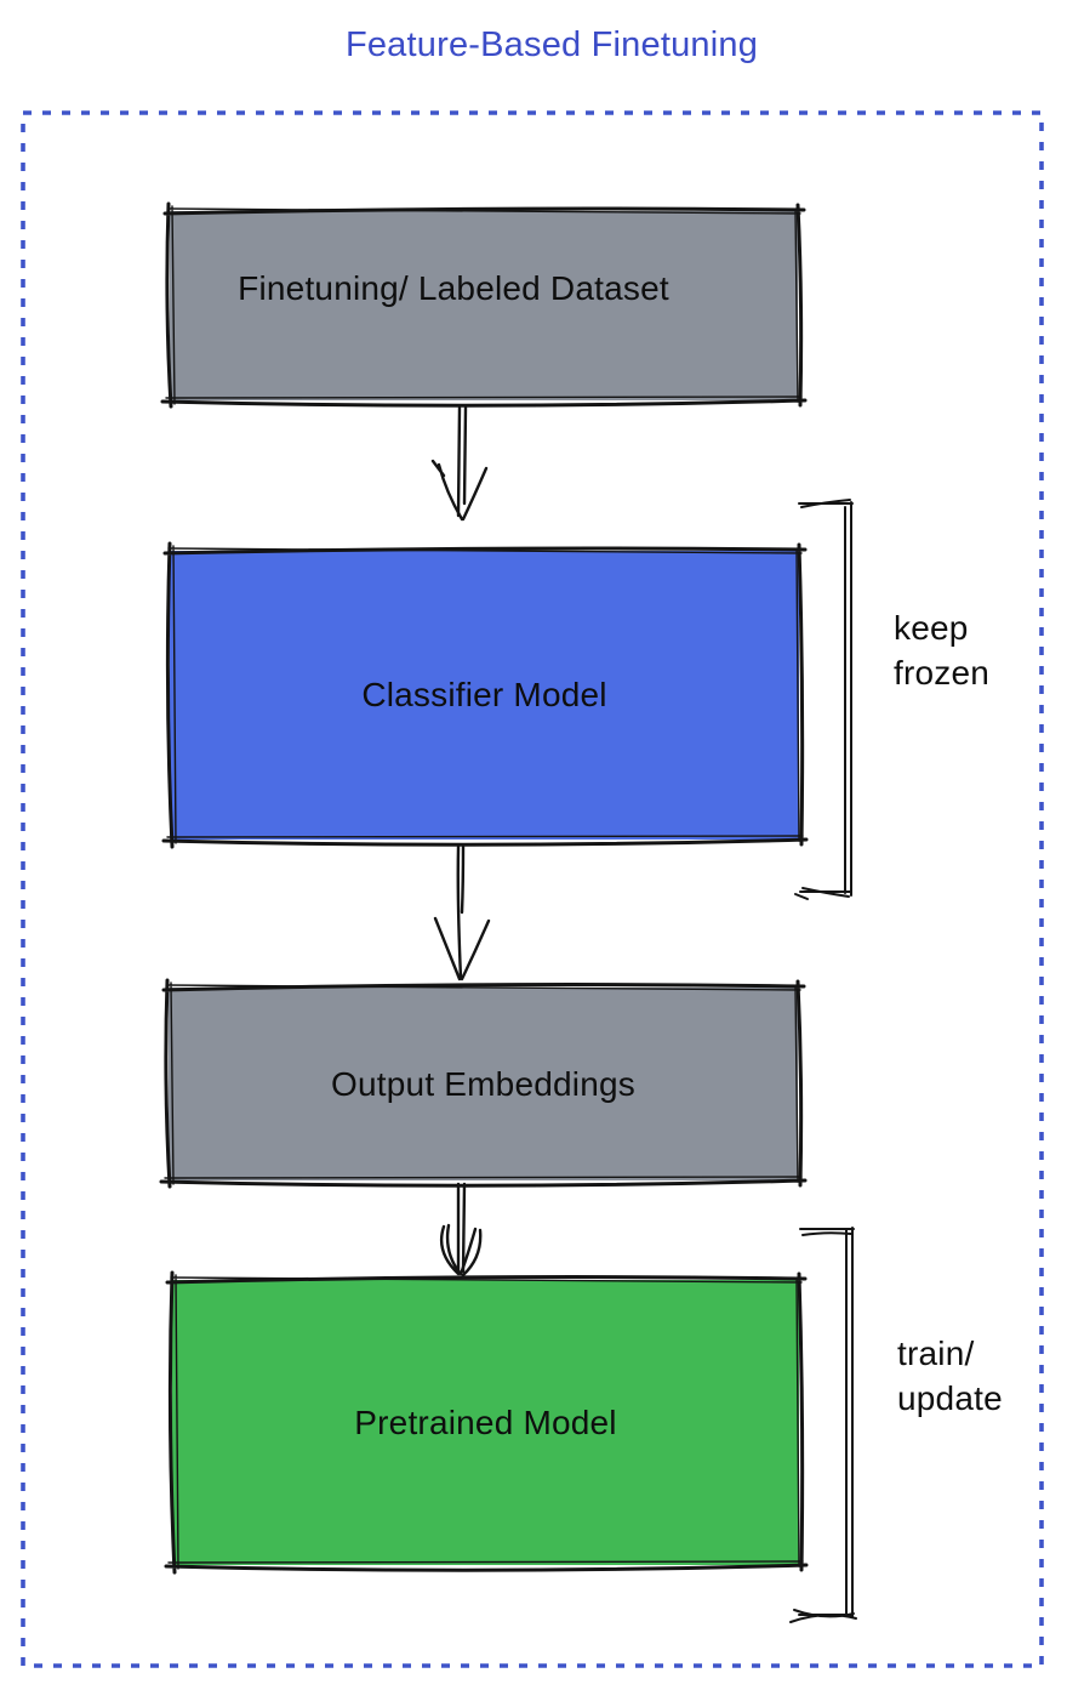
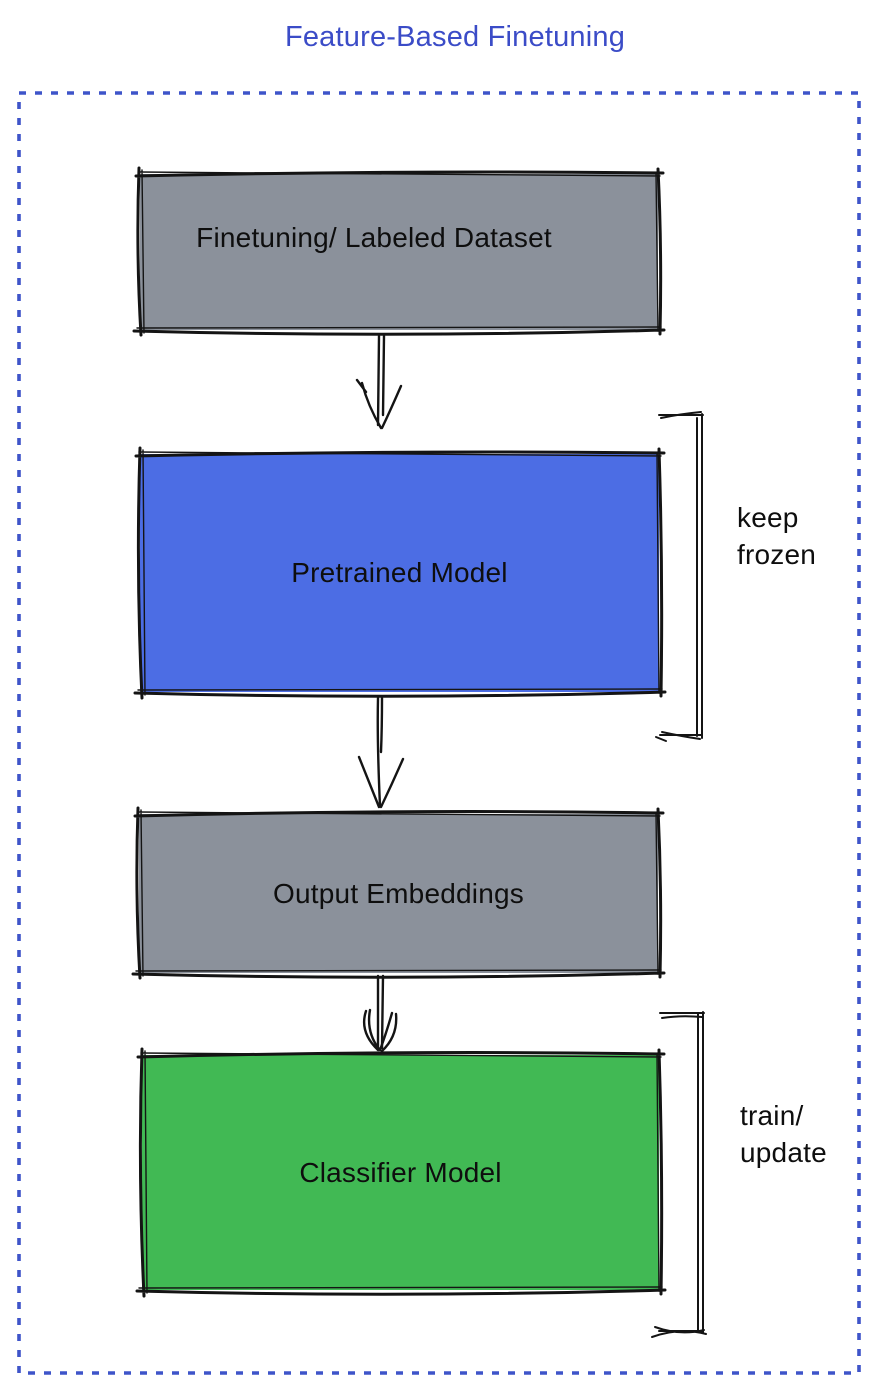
  Feature-Based Finetuning
  Finetuning/ Labeled Dataset
- Classifier Model
+ Pretrained Model
  Output Embeddings
- Pretrained Model
+ Classifier Model
  keep frozen
  train/ update
